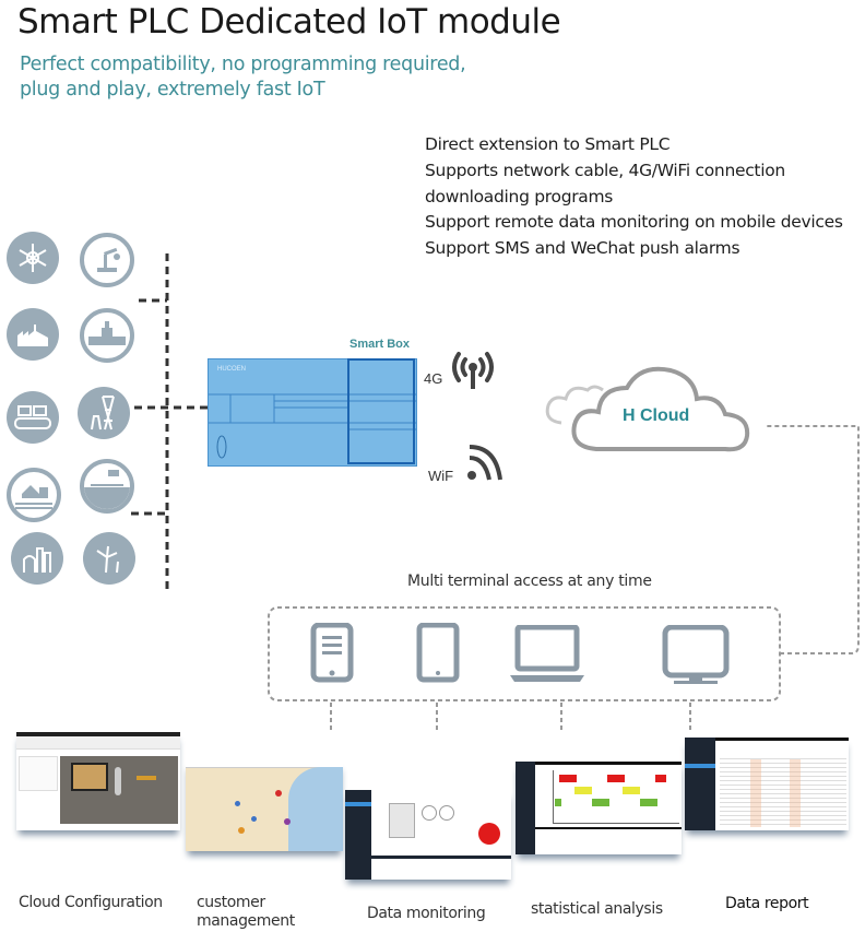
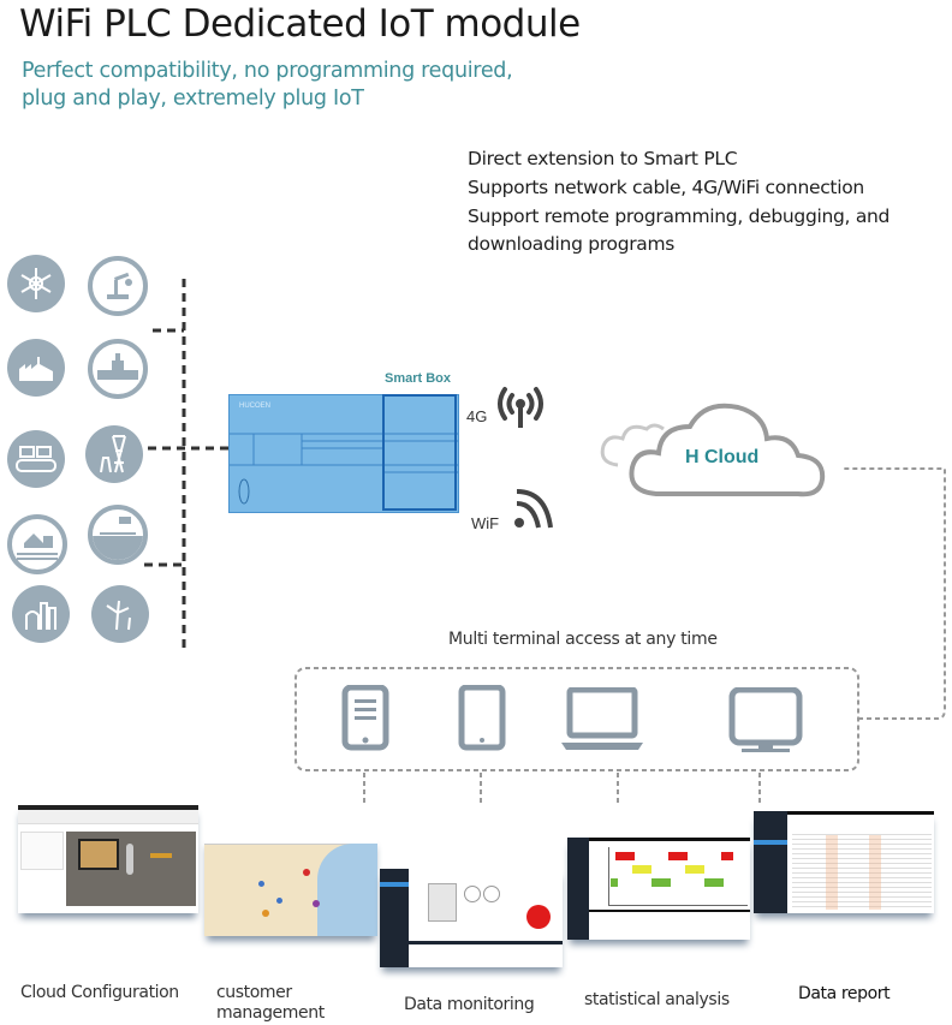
- Smart PLC Dedicated IoT module
+ WiFi PLC Dedicated IoT module
  Perfect compatibility, no programming required,
- plug and play, extremely fast IoT
+ plug and play, extremely plug IoT
  Direct extension to Smart PLC
  Supports network cable, 4G/WiFi connection
+ Support remote programming, debugging, and
  downloading programs
- Support remote data monitoring on mobile devices
- Support SMS and WeChat push alarms
  Smart Box
  4G
  WiF
  H Cloud
  Multi terminal access at any time
  Cloud Configuration
  customer management
  Data monitoring
  statistical analysis
  Data report
